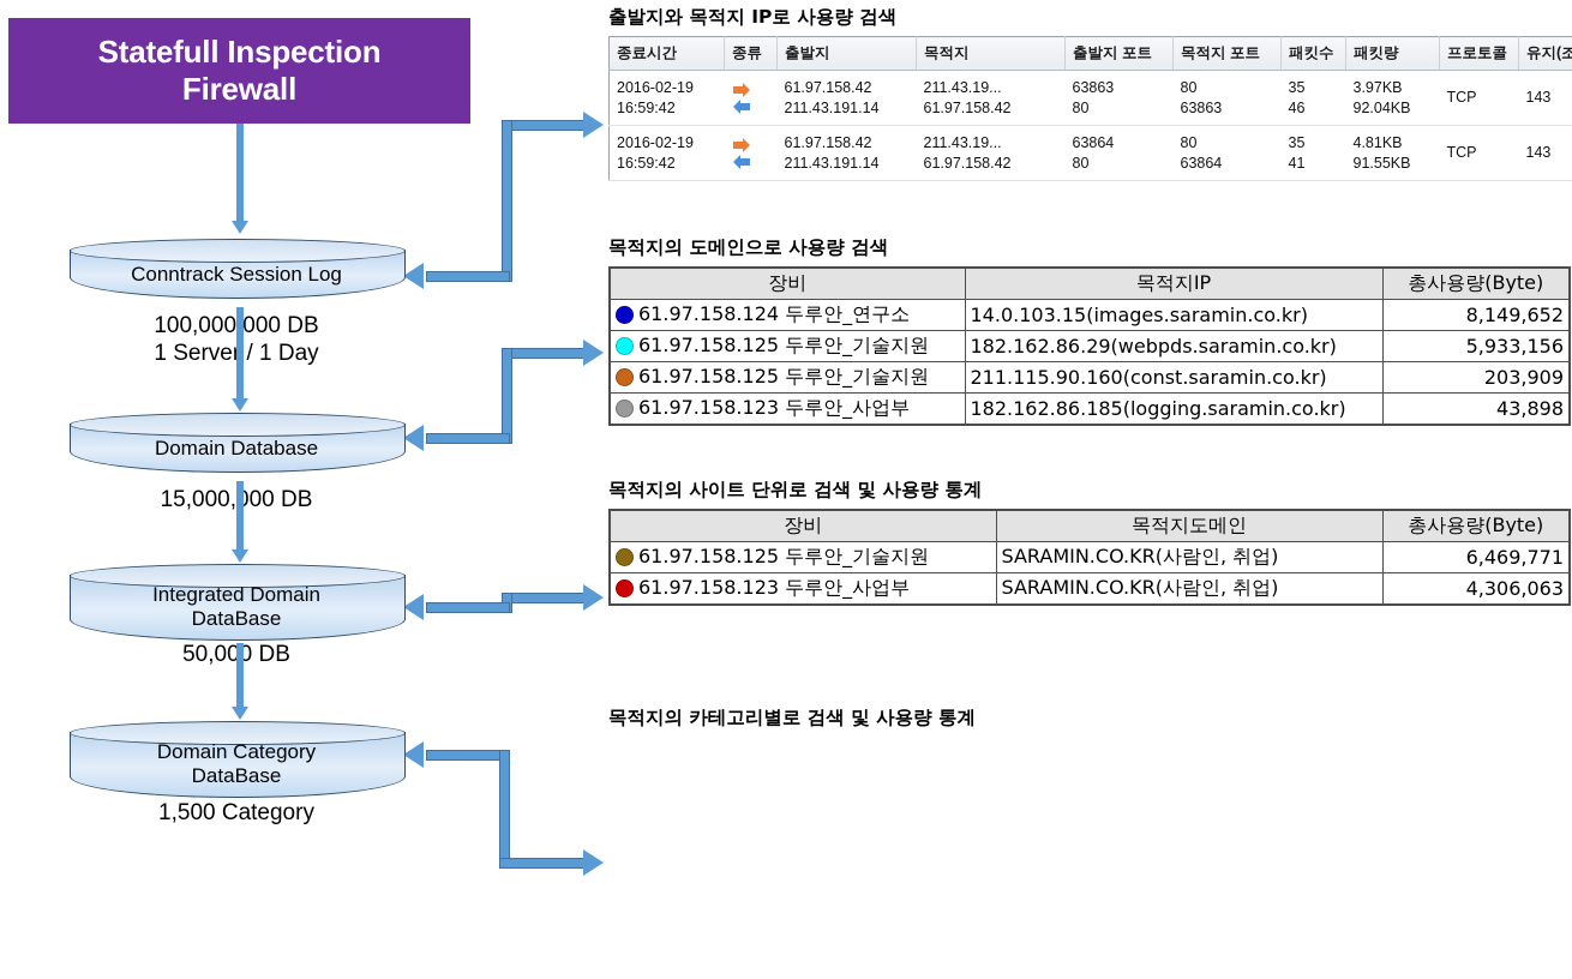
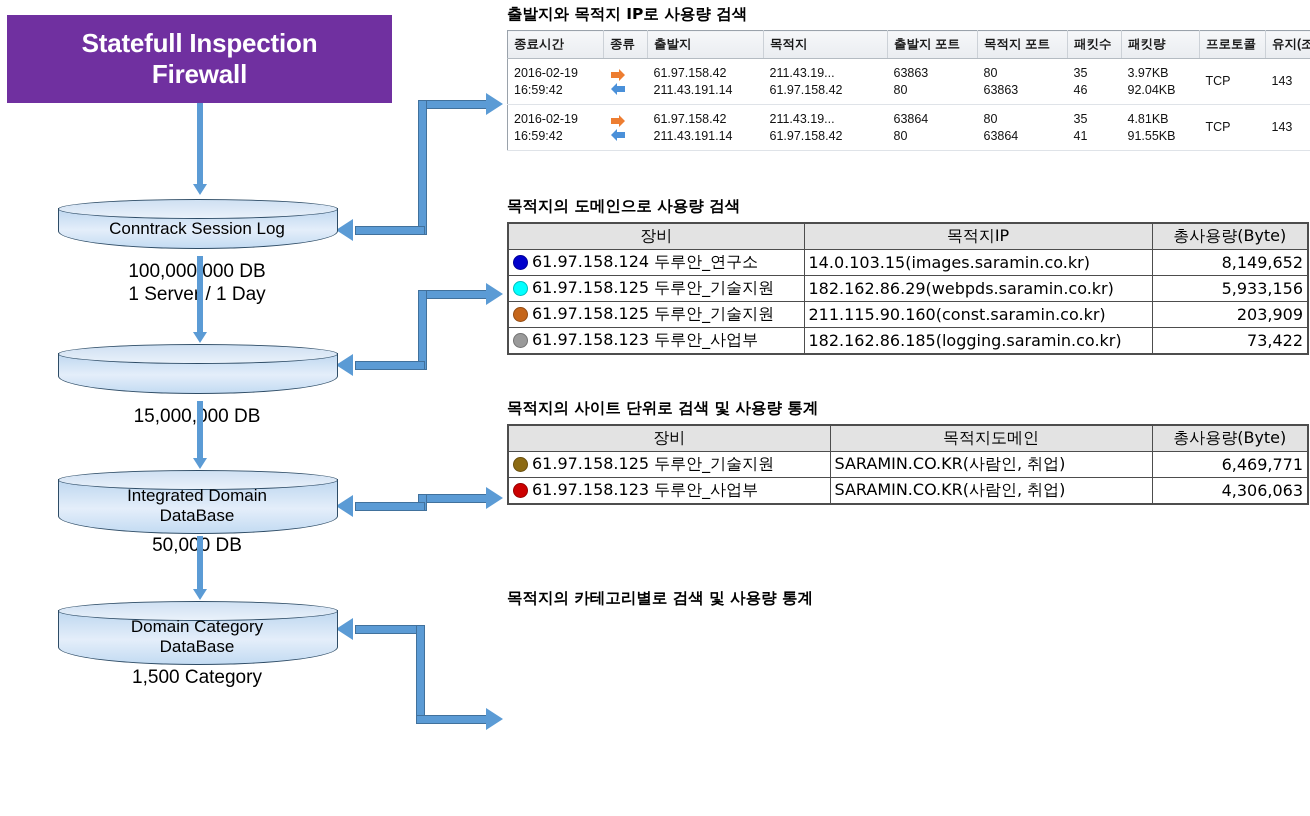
  Statefull Inspection
  Firewall
  Conntrack Session Log
  100,000000 DB
  1 Serve / 1 Day
- Domain Database
  15,000,00 DB
  Integrated Domain
  DataBase
  50,000 DB
  Domain Category
  DataBase
  1,500 Category
  출발지와 목적지 IP로 사용량 검색
  종료시간	종류	출발지	목적지	출발지 포트	목적지 포트	패킷수	패킷량	프로토콜	유지(조
  2016-02-19 16:59:42		61.97.158.42 211.43.191.14	211.43.19... 61.97.158.42	63863 80	80 63863	35 46	3.97KB 92.04KB	TCP	143
  2016-02-19 16:59:42		61.97.158.42 211.43.191.14	211.43.19... 61.97.158.42	63864 80	80 63864	35 41	4.81KB 91.55KB	TCP	143
  목적지의 도메인으로 사용량 검색
  장비	목적지IP	총사용량(Byte)
  61.97.158.124 두루안_연구소	14.0.103.15(images.saramin.co.kr)	8,149,652
  61.97.158.125 두루안_기술지원	182.162.86.29(webpds.saramin.co.kr)	5,933,156
  61.97.158.125 두루안_기술지원	211.115.90.160(const.saramin.co.kr)	203,909
- 61.97.158.123 두루안_사업부	182.162.86.185(logging.saramin.co.kr)	43,898
+ 61.97.158.123 두루안_사업부	182.162.86.185(logging.saramin.co.kr)	73,422
  목적지의 사이트 단위로 검색 및 사용량 통계
  장비	목적지도메인	총사용량(Byte)
  61.97.158.125 두루안_기술지원	SARAMIN.CO.KR(사람인, 취업)	6,469,771
  61.97.158.123 두루안_사업부	SARAMIN.CO.KR(사람인, 취업)	4,306,063
  목적지의 카테고리별로 검색 및 사용량 통계
